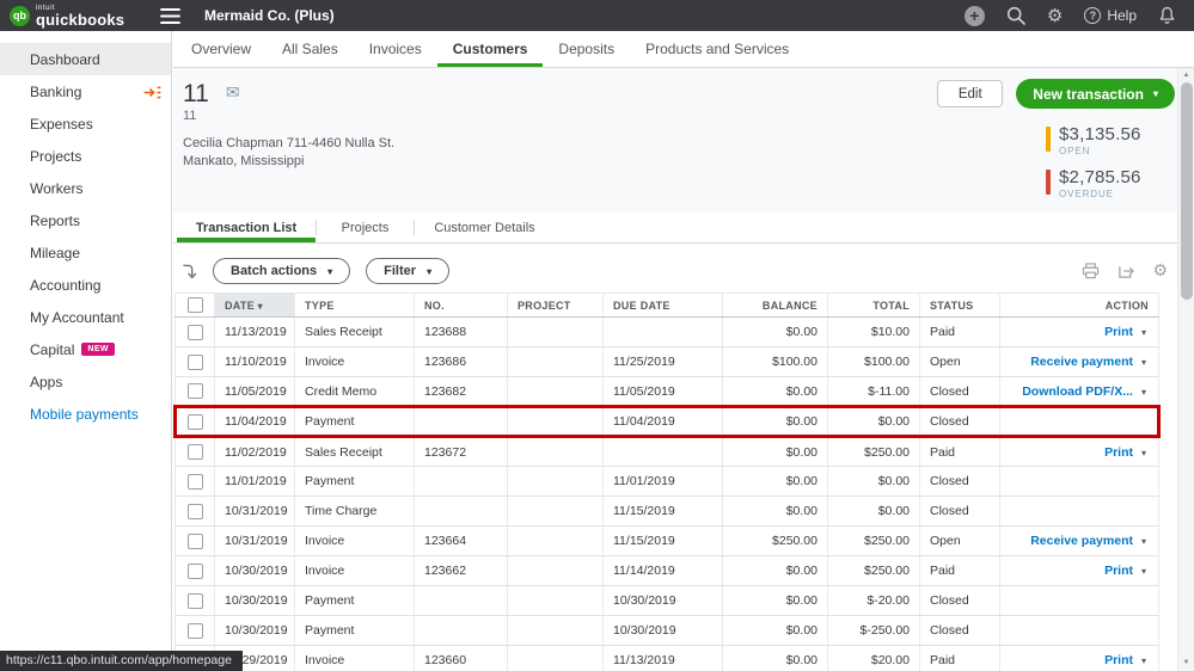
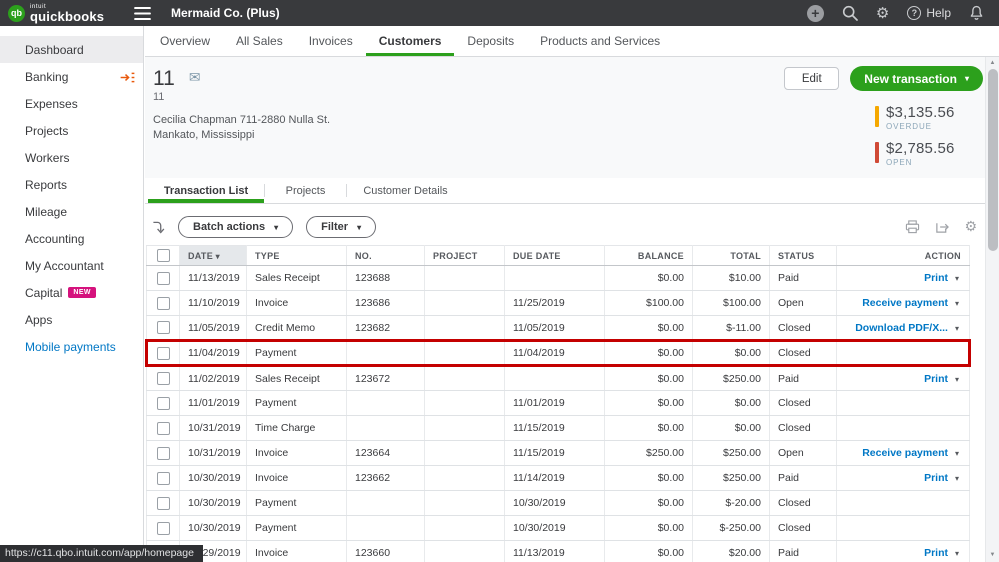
  qb
  quickbooks
  Mermaid Co. (Plus)
  +
  ⚙
  ?
  Help
  Dashboard
  Banking
  Expenses
  Projects
  Workers
  Reports
  Mileage
  Accounting
  My Accountant
  Capital
  Apps
  Mobile payments
  Overview
  All Sales
  Invoices
  Customers
  Deposits
  Products and Services
  11
  ✉
  11
- Cecilia Chapman 711-4460 Nulla St.
+ Cecilia Chapman 711-2880 Nulla St.
  Mankato, Mississippi
  Edit
  New transaction
  ▾
  $3,135.56
- OPEN
+ OVERDUE
  $2,785.56
- OVERDUE
+ OPEN
  Transaction List
  Projects
  Customer Details
  Batch actions
  ▾
  Filter
  ▾
  ⚙
  	DATE ▾	TYPE	NO.	PROJECT	DUE DATE	BALANCE	TOTAL	STATUS	ACTION
  	11/13/2019	Sales Receipt	123688			$0.00	$10.00	Paid	Print ▾
  	11/10/2019	Invoice	123686		11/25/2019	$100.00	$100.00	Open	Receive payment ▾
  	11/05/2019	Credit Memo	123682		11/05/2019	$0.00	$-11.00	Closed	Download PDF/X... ▾
  	11/04/2019	Payment			11/04/2019	$0.00	$0.00	Closed
  	11/02/2019	Sales Receipt	123672			$0.00	$250.00	Paid	Print ▾
  	11/01/2019	Payment			11/01/2019	$0.00	$0.00	Closed
  	10/31/2019	Time Charge			11/15/2019	$0.00	$0.00	Closed
  	10/31/2019	Invoice	123664		11/15/2019	$250.00	$250.00	Open	Receive payment ▾
  	10/30/2019	Invoice	123662		11/14/2019	$0.00	$250.00	Paid	Print ▾
  	10/30/2019	Payment			10/30/2019	$0.00	$-20.00	Closed
  	10/30/2019	Payment			10/30/2019	$0.00	$-250.00	Closed
  	29/2019	Invoice	123660		11/13/2019	$0.00	$20.00	Paid	Print ▾
  https://c11.qbo.intuit.com/app/homepage
